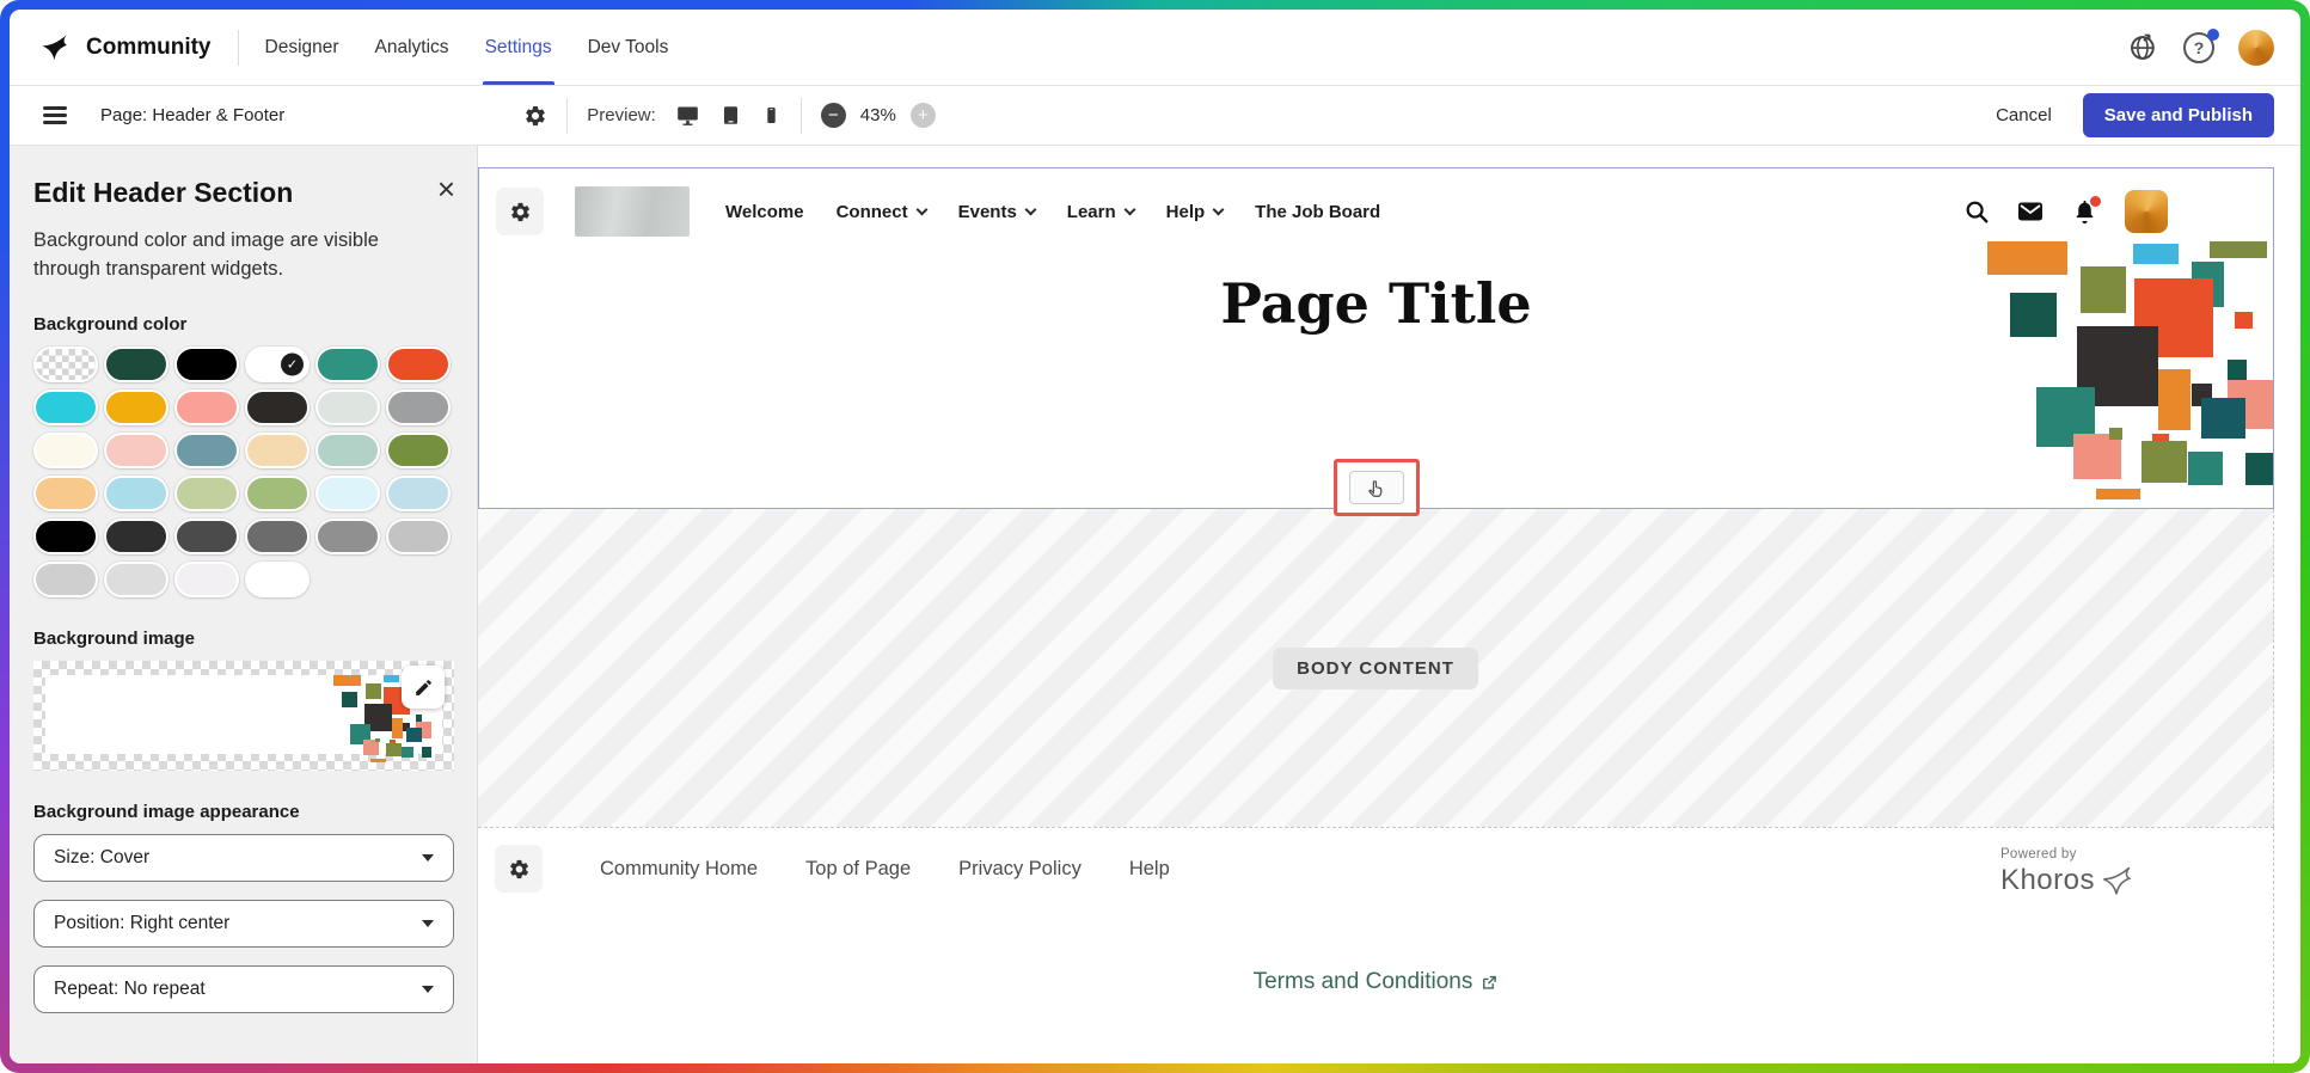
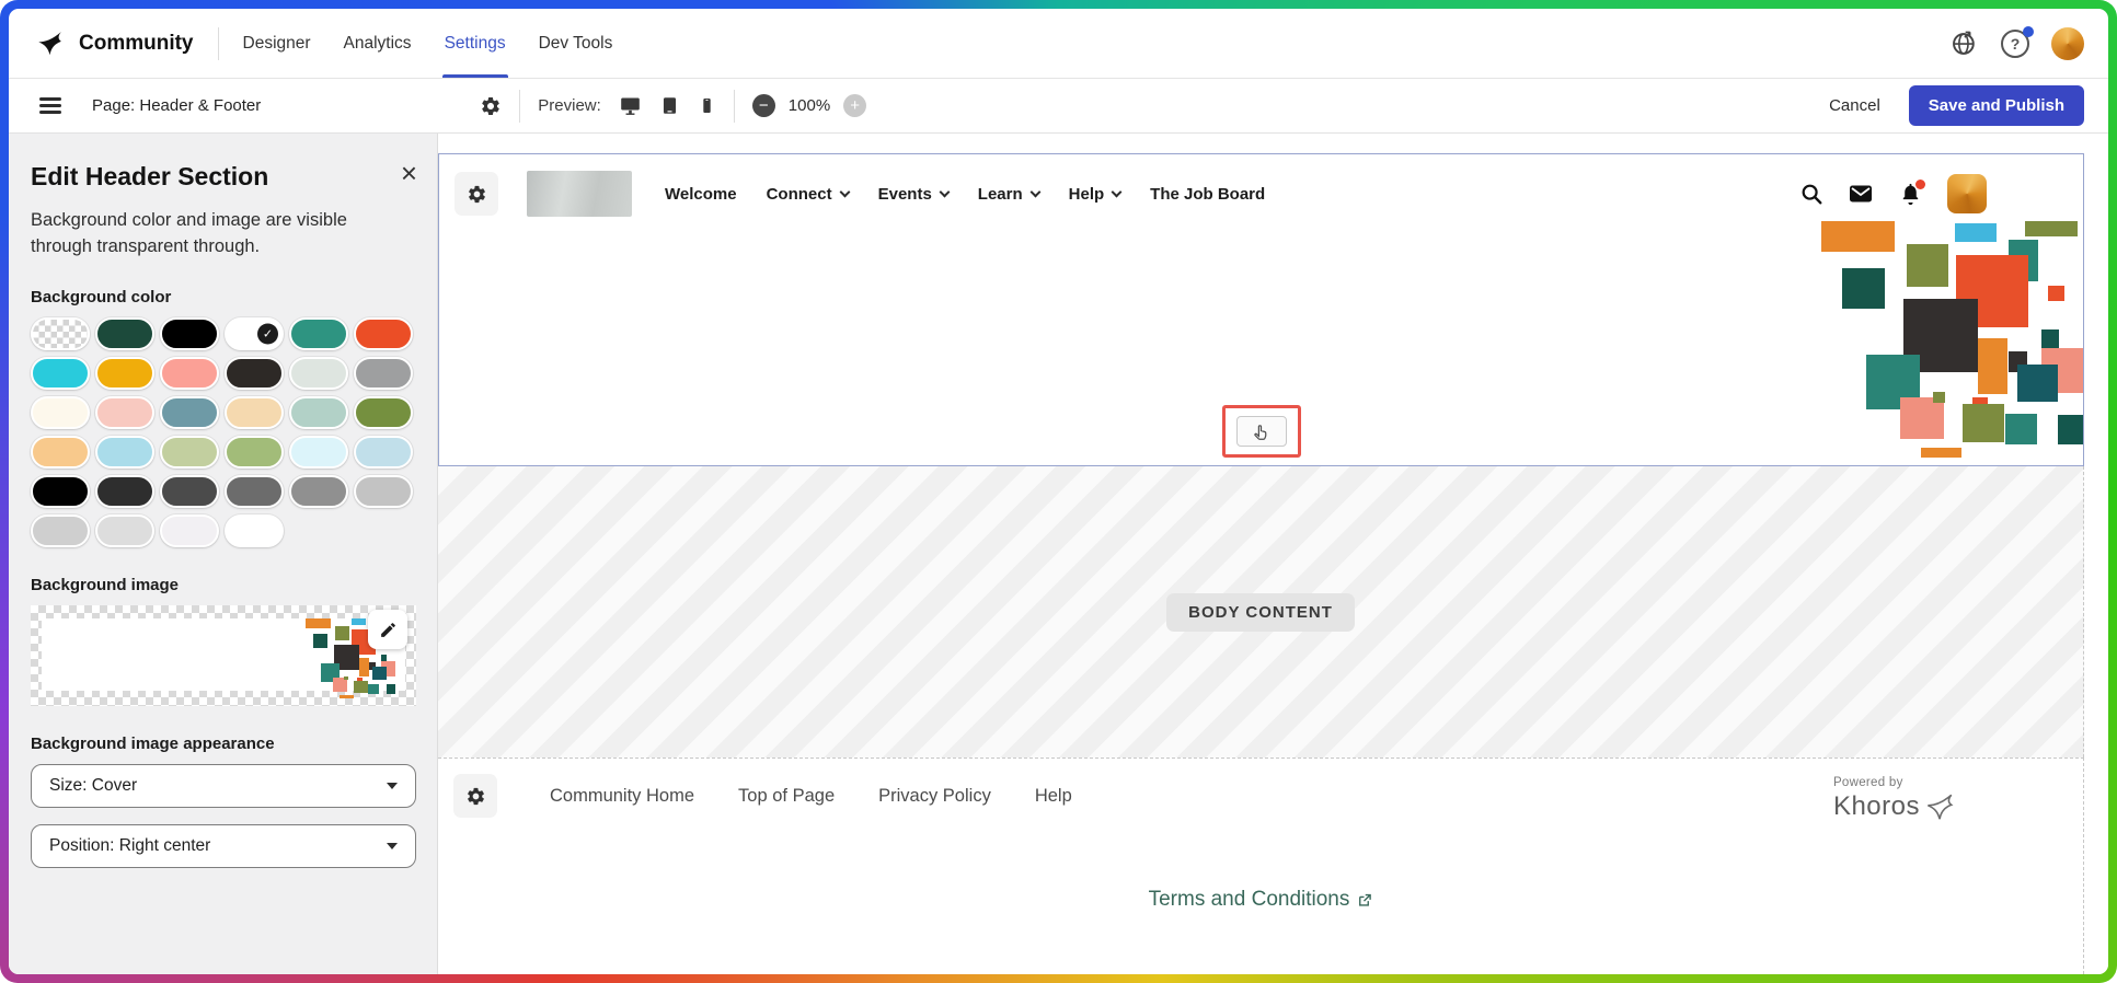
  Community
  Designer
  Analytics
  Settings
  Dev Tools
  ?
  Page: Header & Footer
  Preview:
  −
- 43%
+ 100%
  +
  Cancel
  Save and Publish
  Edit Header Section
  ×
- Background color and image are visible through transparent widgets.
+ Background color and image are visible through transparent through.
  Background color
  ✓
  Background image
  Background image appearance
  Size: Cover
  Position: Right center
- Repeat: No repeat
  Welcome
  Connect
  Events
  Learn
  Help
  The Job Board
- Page Title
  BODY CONTENT
  Community Home
  Top of Page
  Privacy Policy
  Help
  Powered by
  Khoros
  Terms and Conditions
